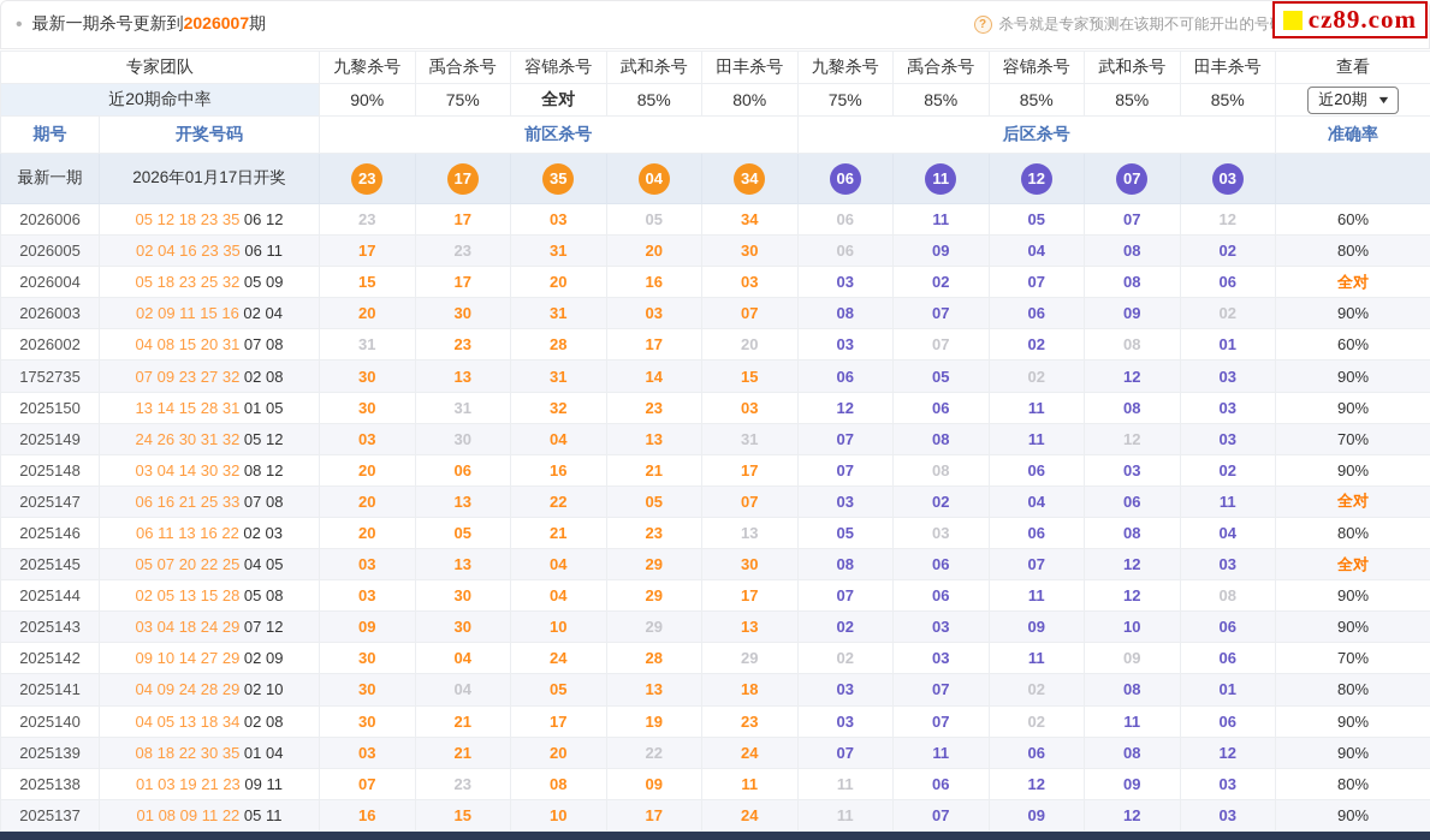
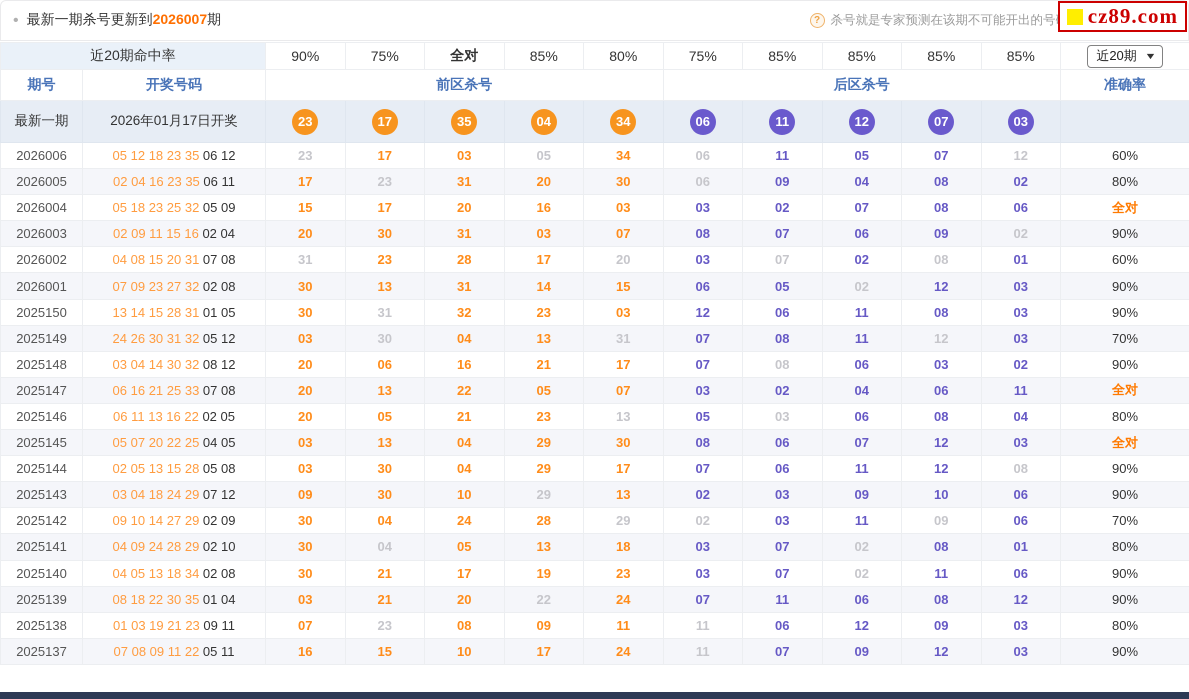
  •
  最新一期杀号更新到2026007期
  ?
  杀号就是专家预测在该期不可能开出的号
  cz89.com
- 专家团队	九黎杀号	禹合杀号	容锦杀号	武和杀号	田丰杀号	九黎杀号	禹合杀号	容锦杀号	武和杀号	田丰杀号	查看
  近20期命中率	90%	75%	全对	85%	80%	75%	85%	85%	85%	85%	近20期 ▼
  期号	开奖号码	前区杀号	后区杀号	准确率
  最新一期	2026年01月17日开奖	23	17	35	04	34	06	11	12	07	03
  2026006	05 12 18 23 35 06 12	23	17	03	05	34	06	11	05	07	12	60%
  2026005	02 04 16 23 35 06 11	17	23	31	20	30	06	09	04	08	02	80%
  2026004	05 18 23 25 32 05 09	15	17	20	16	03	03	02	07	08	06	全对
  2026003	02 09 11 15 16 02 04	20	30	31	03	07	08	07	06	09	02	90%
  2026002	04 08 15 20 31 07 08	31	23	28	17	20	03	07	02	08	01	60%
- 1752735	07 09 23 27 32 02 08	30	13	31	14	15	06	05	02	12	03	90%
+ 2026001	07 09 23 27 32 02 08	30	13	31	14	15	06	05	02	12	03	90%
  2025150	13 14 15 28 31 01 05	30	31	32	23	03	12	06	11	08	03	90%
  2025149	24 26 30 31 32 05 12	03	30	04	13	31	07	08	11	12	03	70%
  2025148	03 04 14 30 32 08 12	20	06	16	21	17	07	08	06	03	02	90%
  2025147	06 16 21 25 33 07 08	20	13	22	05	07	03	02	04	06	11	全对
- 2025146	06 11 13 16 22 02 03	20	05	21	23	13	05	03	06	08	04	80%
+ 2025146	06 11 13 16 22 02 05	20	05	21	23	13	05	03	06	08	04	80%
  2025145	05 07 20 22 25 04 05	03	13	04	29	30	08	06	07	12	03	全对
  2025144	02 05 13 15 28 05 08	03	30	04	29	17	07	06	11	12	08	90%
  2025143	03 04 18 24 29 07 12	09	30	10	29	13	02	03	09	10	06	90%
  2025142	09 10 14 27 29 02 09	30	04	24	28	29	02	03	11	09	06	70%
  2025141	04 09 24 28 29 02 10	30	04	05	13	18	03	07	02	08	01	80%
  2025140	04 05 13 18 34 02 08	30	21	17	19	23	03	07	02	11	06	90%
  2025139	08 18 22 30 35 01 04	03	21	20	22	24	07	11	06	08	12	90%
  2025138	01 03 19 21 23 09 11	07	23	08	09	11	11	06	12	09	03	80%
- 2025137	01 08 09 11 22 05 11	16	15	10	17	24	11	07	09	12	03	90%
+ 2025137	07 08 09 11 22 05 11	16	15	10	17	24	11	07	09	12	03	90%
